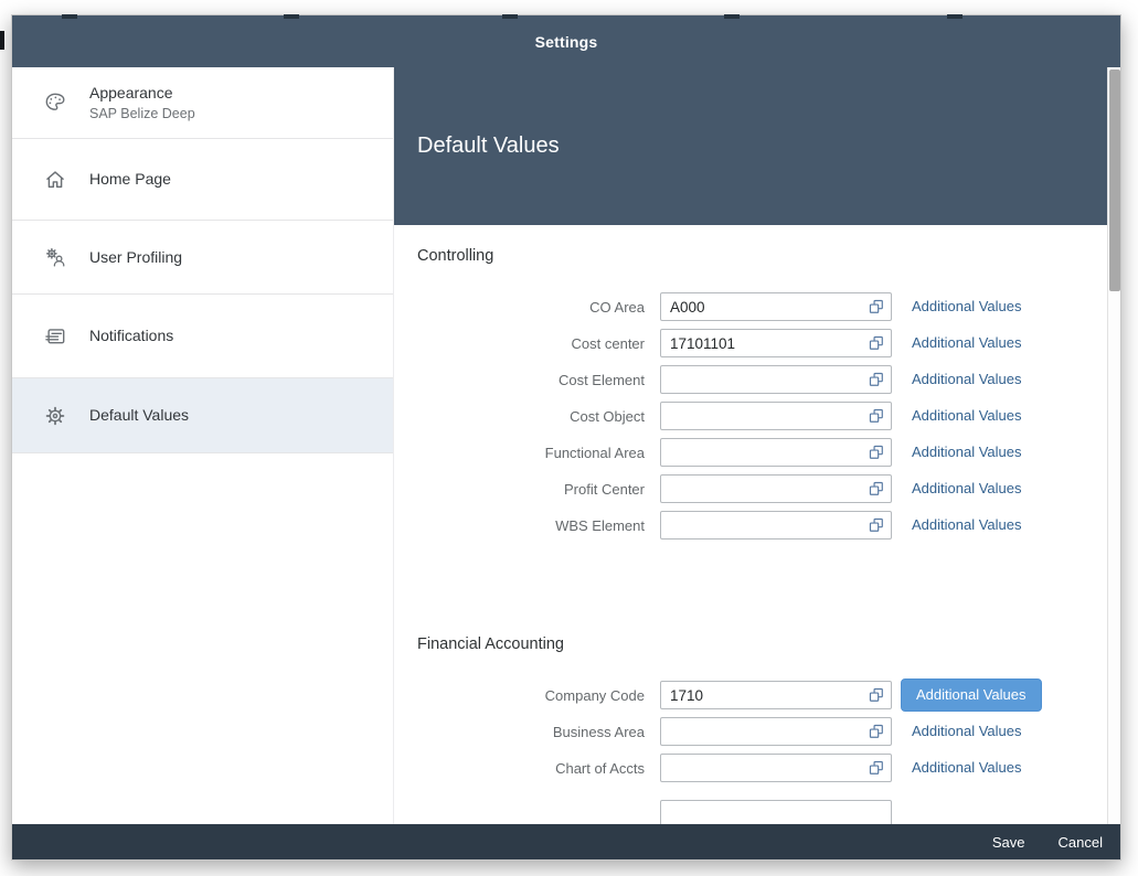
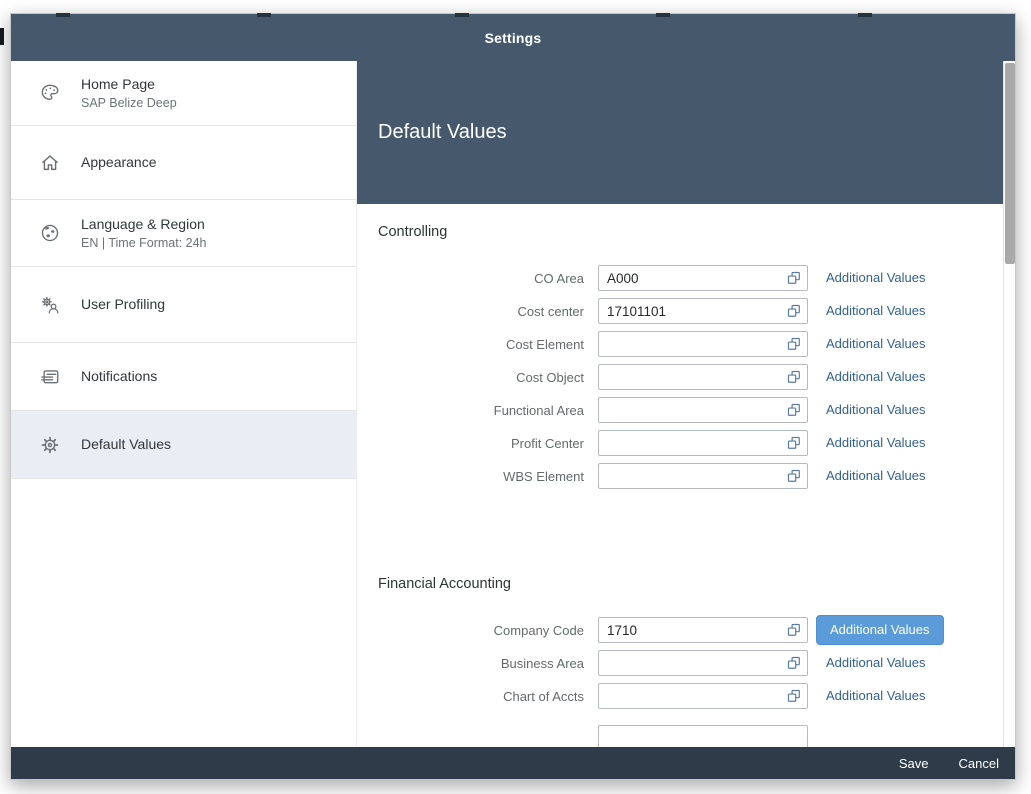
  Settings
- Appearance
+ Home Page
  SAP Belize Deep
- Home Page
+ Appearance
+ Language & Region
+ EN | Time Format: 24h
  User Profiling
  Notifications
  Default Values
  Default Values
  Controlling
  CO Area
  A000
  Additional Values
  Cost center
  17101101
  Additional Values
  Cost Element
  Additional Values
  Cost Object
  Additional Values
  Functional Area
  Additional Values
  Profit Center
  Additional Values
  WBS Element
  Additional Values
  Financial Accounting
  Company Code
  1710
  Additional Values
  Business Area
  Additional Values
  Chart of Accts
  Additional Values
  Save
  Cancel
